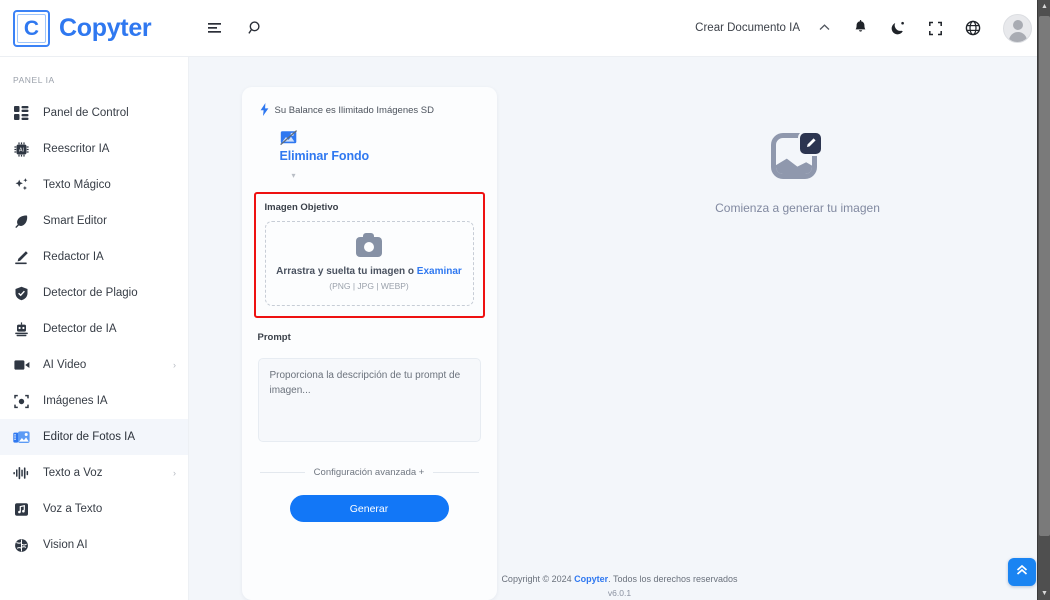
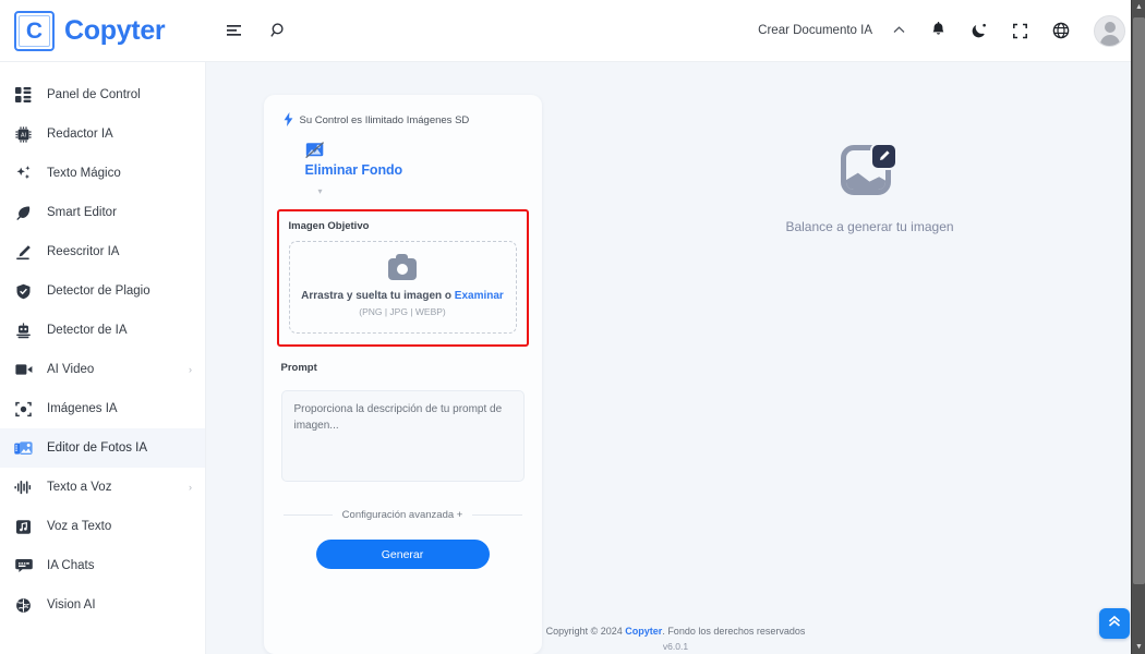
  C
  Copyter
  Crear Documento IA
- PANEL IA
  Panel de Control
- Reescritor IA
+ Redactor IA
  Texto Mágico
  Smart Editor
- Redactor IA
+ Reescritor IA
  Detector de Plagio
  Detector de IA
  AI Video
  ›
  Imágenes IA
  Editor de Fotos IA
  Texto a Voz
  ›
  Voz a Texto
+ IA Chats
  Vision AI
- Su Balance es Ilimitado Imágenes SD
+ Su Control es Ilimitado Imágenes SD
  Eliminar Fondo
  ▾
  Imagen Objetivo
  Arrastra y suelta tu imagen o Examinar
  (PNG | JPG | WEBP)
  Prompt
  Configuración avanzada +
  Generar
- Comienza a generar tu imagen
+ Balance a generar tu imagen
- Copyright © 2024 Copyter. Todos los derechos reservados
+ Copyright © 2024 Copyter. Fondo los derechos reservados
  v6.0.1
